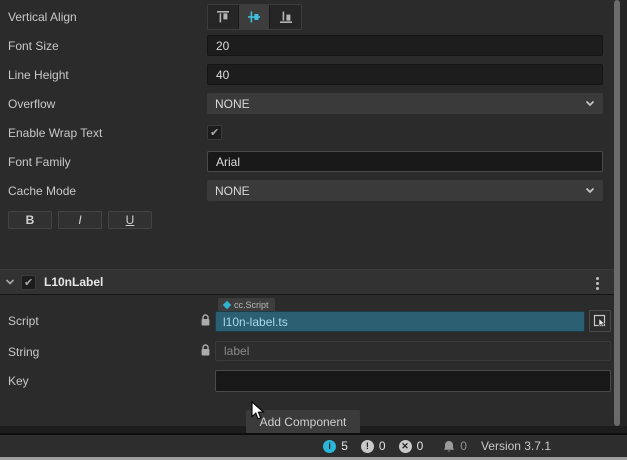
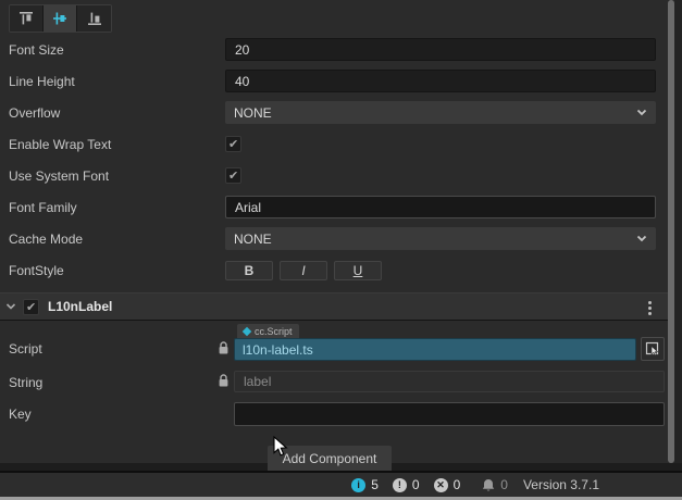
- Vertical Align
  Font Size
  20
  Line Height
  40
  Overflow
  NONE
  Enable Wrap Text
+ Use System Font
  Font Family
  Arial
  Cache Mode
  NONE
+ FontStyle
  B
  I
  U
  L10nLabel
  Script
  cc.Script
  l10n-label.ts
  String
  label
  Key
  Add Component
  i
  5
  !
  0
  ✕
  0
  0
  Version 3.7.1
